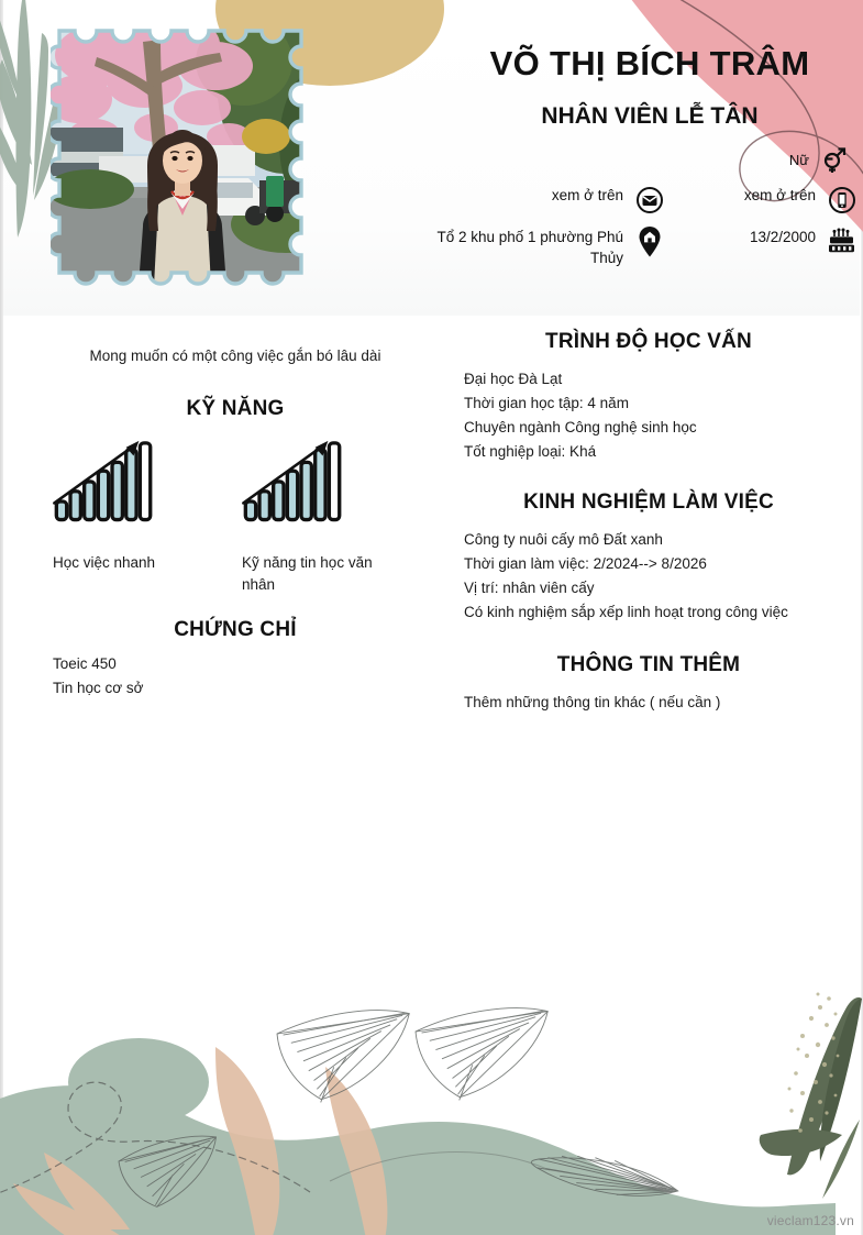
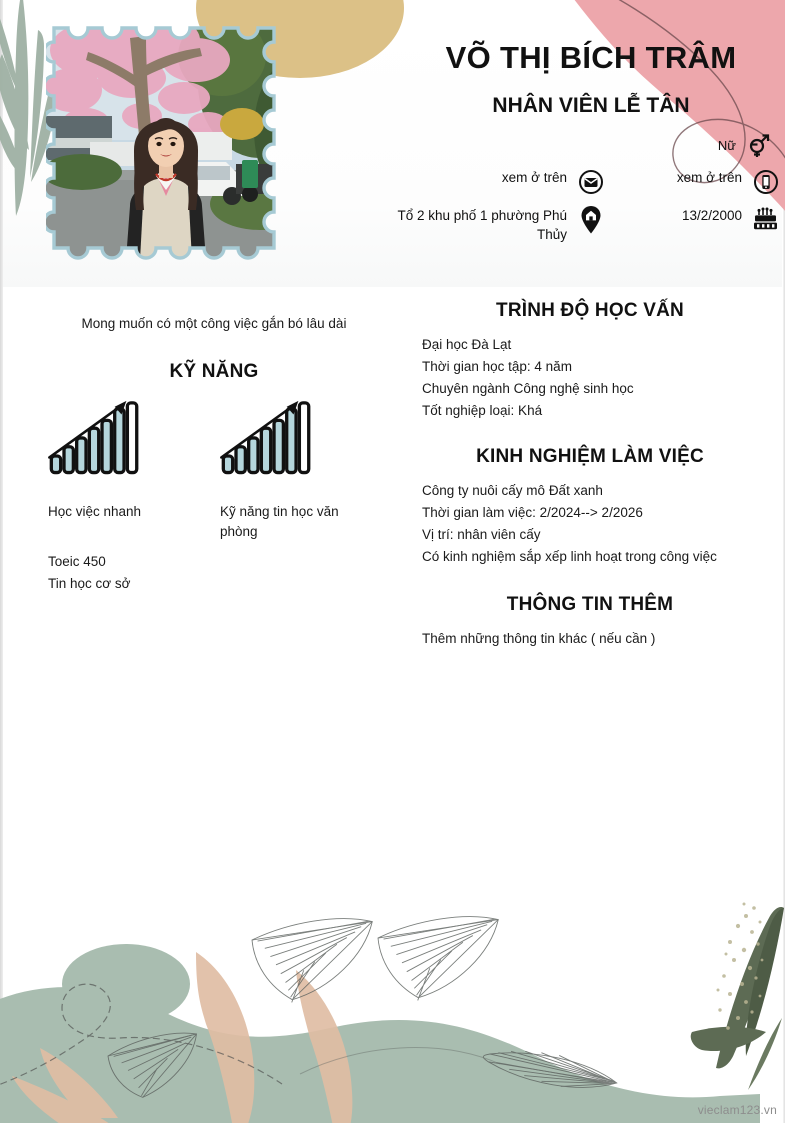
  VÕ THỊ BÍCH TRÂM
  NHÂN VIÊN LỄ TÂN
  Nữ
  xem ở trên
  xem ở trên
  Tổ 2 khu phố 1 phường Phú Thủy
  13/2/2000
  Mong muốn có một công việc gắn bó lâu dài
  KỸ NĂNG
  Học việc nhanh
- Kỹ năng tin học văn nhân
+ Kỹ năng tin học văn phòng
- CHỨNG CHỈ
  Toeic 450
  Tin học cơ sở
  TRÌNH ĐỘ HỌC VẤN
  Đại học Đà Lạt
  Thời gian học tập: 4 năm
  Chuyên ngành Công nghệ sinh học
  Tốt nghiệp loại: Khá
  KINH NGHIỆM LÀM VIỆC
  Công ty nuôi cấy mô Đất xanh
- Thời gian làm việc: 2/2024--> 8/2026
+ Thời gian làm việc: 2/2024--> 2/2026
  Vị trí: nhân viên cấy
  Có kinh nghiệm sắp xếp linh hoạt trong công việc
  THÔNG TIN THÊM
  Thêm những thông tin khác ( nếu cần )
  vieclam123.vn
